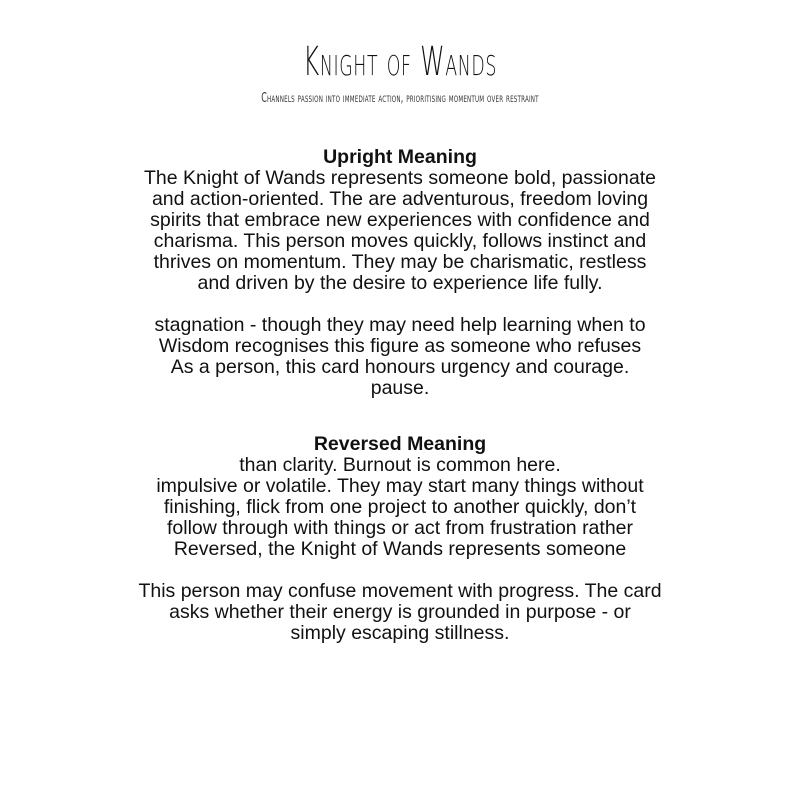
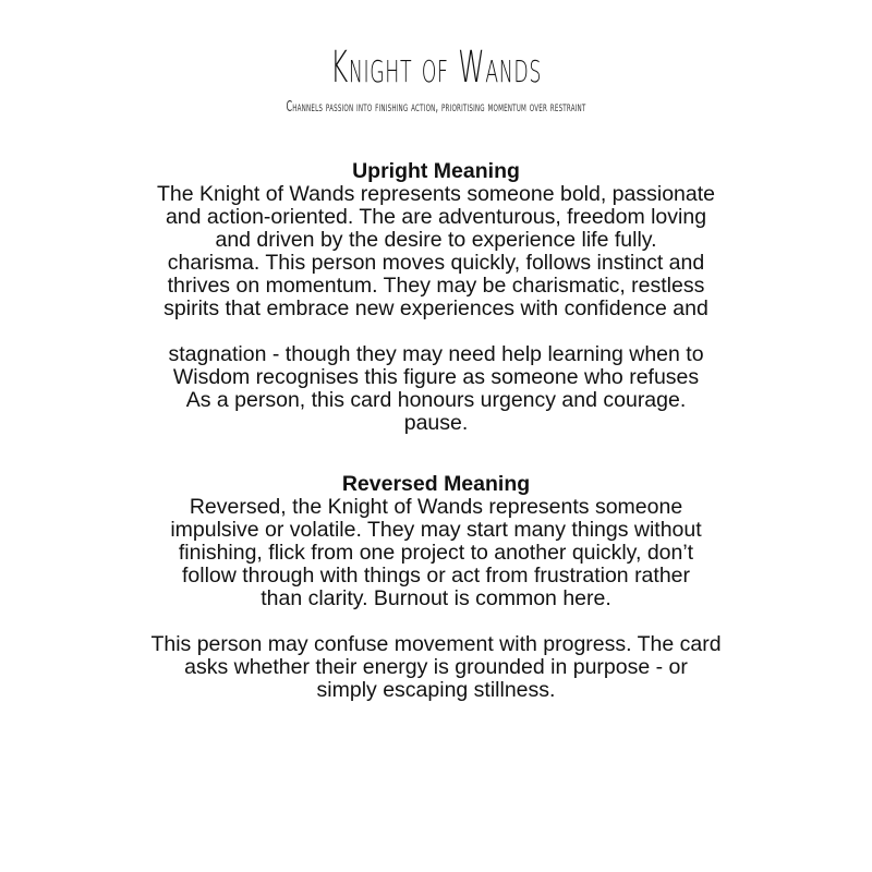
  Knight of Wands
- Channels passion into immediate action, prioritising momentum over restraint
+ Channels passion into finishing action, prioritising momentum over restraint
  Upright Meaning
  The Knight of Wands represents someone bold, passionate
  and action-oriented. The are adventurous, freedom loving
- spirits that embrace new experiences with confidence and
+ and driven by the desire to experience life fully.
  charisma. This person moves quickly, follows instinct and
  thrives on momentum. They may be charismatic, restless
- and driven by the desire to experience life fully.
+ spirits that embrace new experiences with confidence and
  stagnation - though they may need help learning when to
  Wisdom recognises this figure as someone who refuses
  As a person, this card honours urgency and courage.
  pause.
  Reversed Meaning
- than clarity. Burnout is common here.
+ Reversed, the Knight of Wands represents someone
  impulsive or volatile. They may start many things without
  finishing, flick from one project to another quickly, don’t
  follow through with things or act from frustration rather
- Reversed, the Knight of Wands represents someone
+ than clarity. Burnout is common here.
  This person may confuse movement with progress. The card
  asks whether their energy is grounded in purpose - or
  simply escaping stillness.
